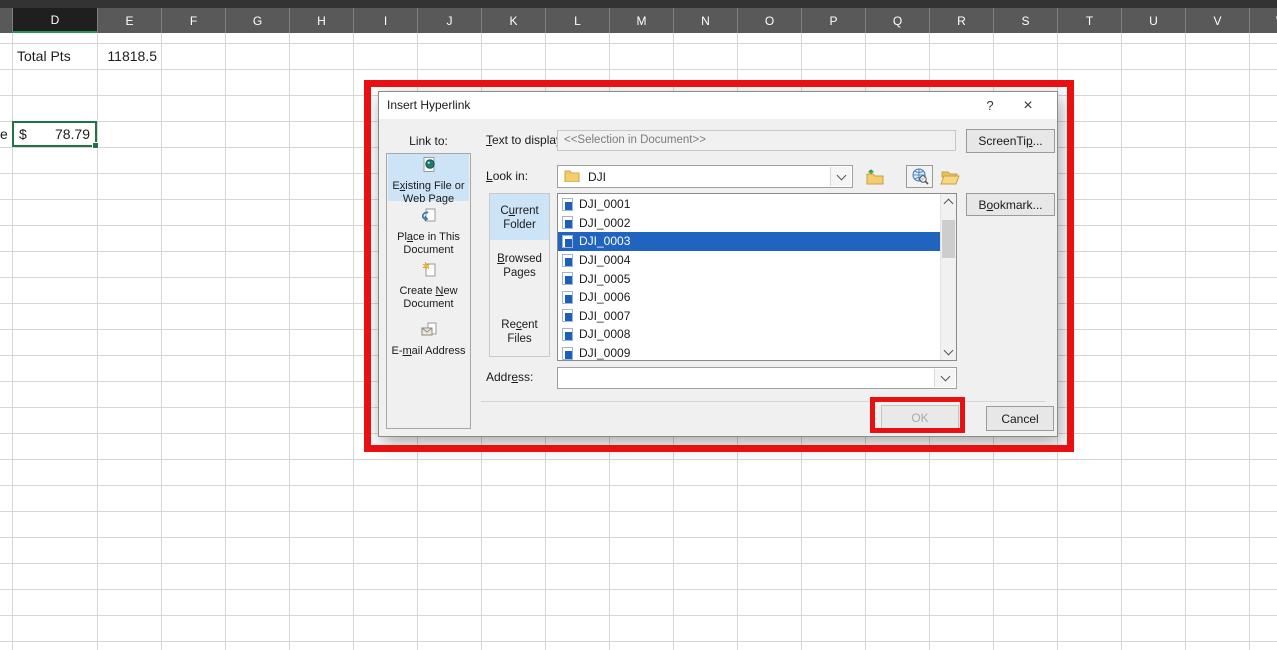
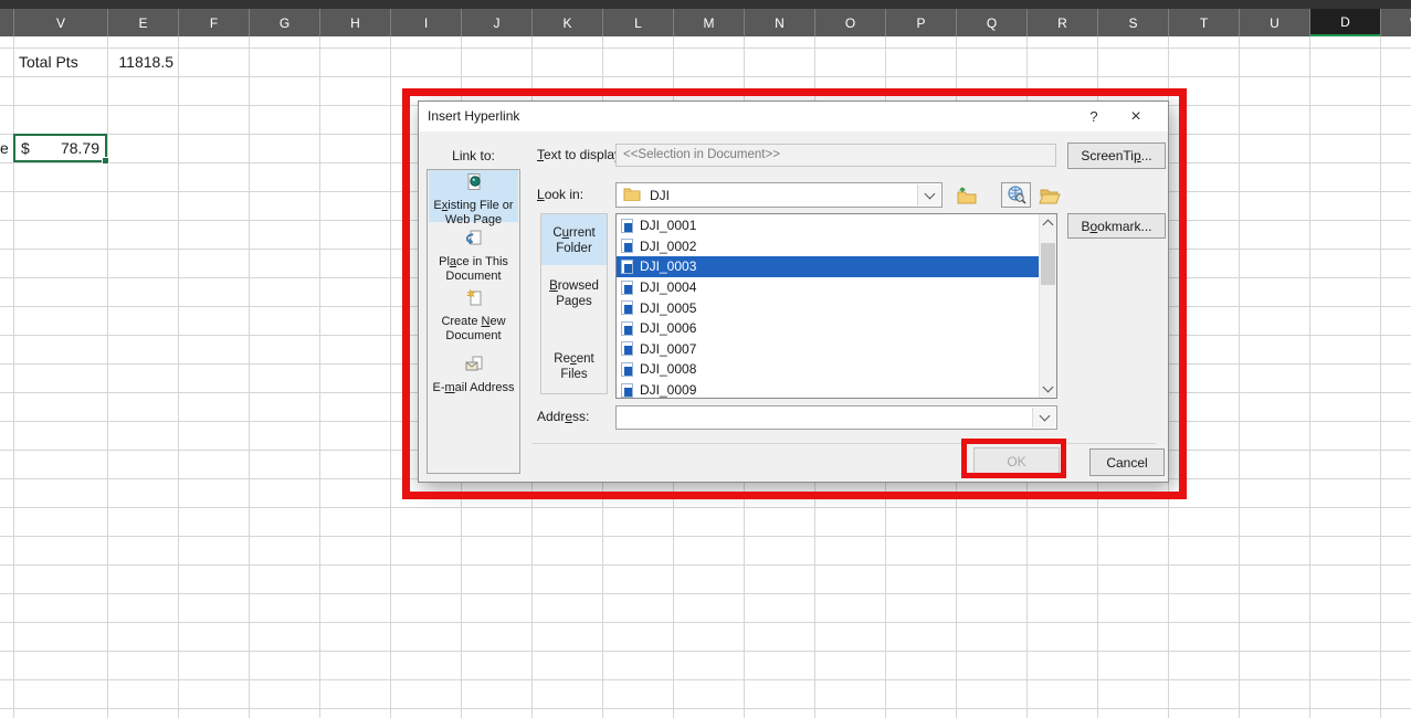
- D
+ V
  E
  F
  G
  H
  I
  J
  K
  L
  M
  N
  O
  P
  Q
  R
  S
  T
  U
- V
+ D
  Total Pts
  11818.5
  e
  $
  78.79
  Insert Hyperlink
  ?
  ×
  Link to:
  Existing File or Web Page
  Place in This Document
  Create New Document
  E-mail Address
  Text to displa
  <<Selection in Document>>
  ScreenTip...
  Look in:
  DJI
  Current Folder
  Browsed Pages
  Recent Files
  DJI_0001
  DJI_0002
  DJI_0003
  DJI_0004
  DJI_0005
  DJI_0006
  DJI_0007
  DJI_0008
  DJI_0009
  Bookmark...
  Address:
  OK
  Cancel
